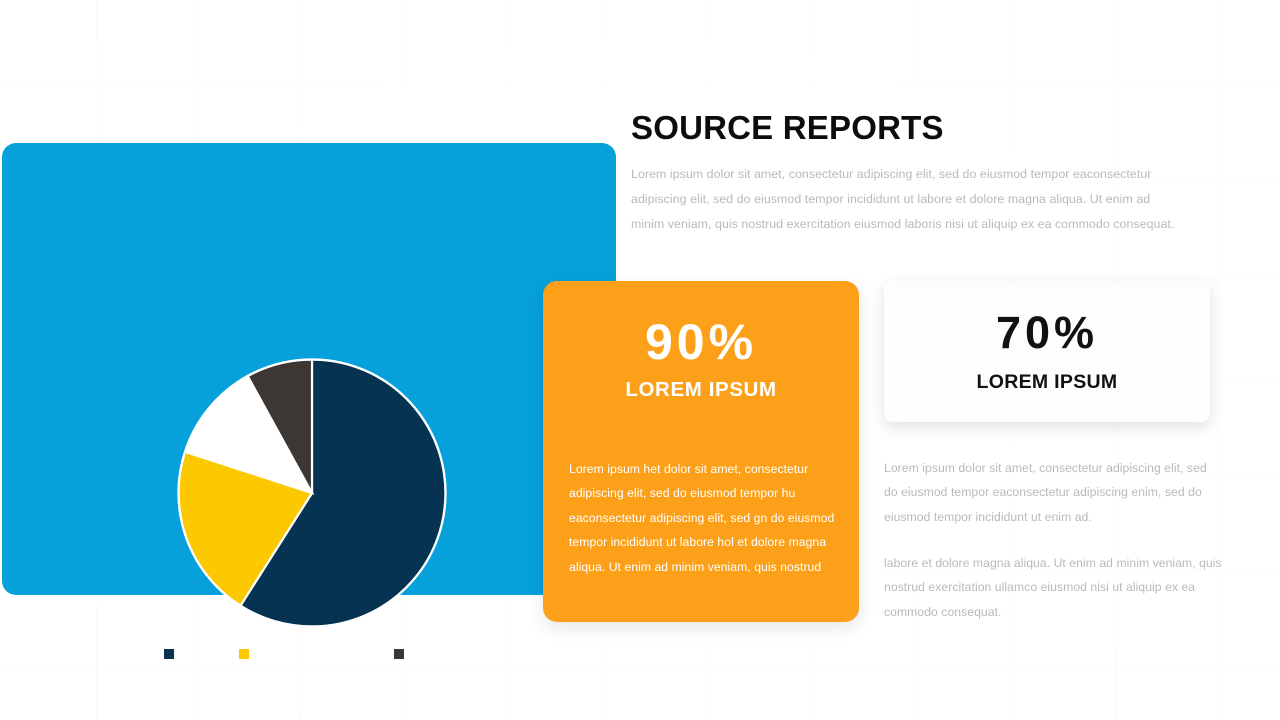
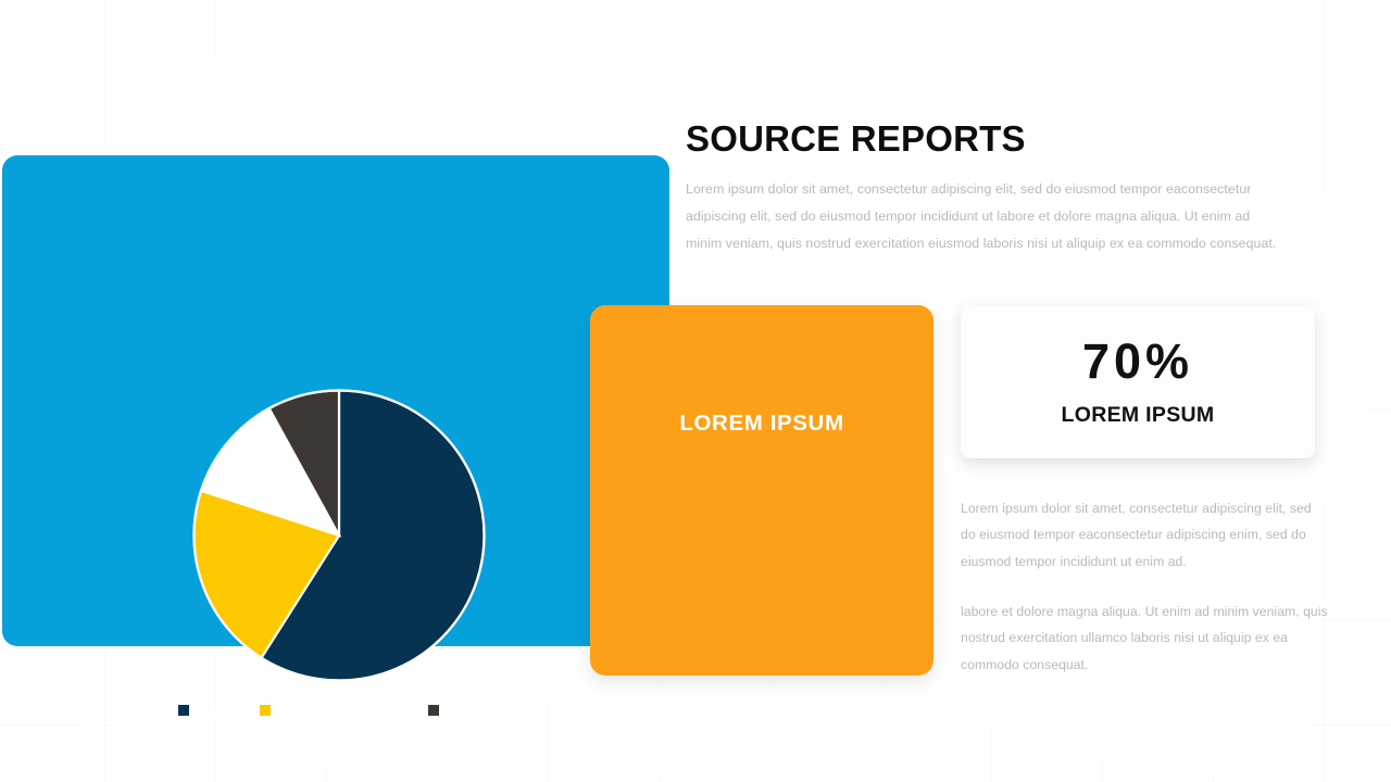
  SOURCE REPORTS
  Lorem ipsum dolor sit amet, consectetur adipiscing elit, sed do eiusmod tempor eaconsectetur adipiscing elit, sed do eiusmod tempor incididunt ut labore et dolore magna aliqua. Ut enim ad minim veniam, quis nostrud exercitation eiusmod laboris nisi ut aliquip ex ea commodo consequat.
- 90%
  LOREM IPSUM
- Lorem ipsum het dolor sit amet, consectetur adipiscing elit, sed do eiusmod tempor hu eaconsectetur adipiscing elit, sed gn do eiusmod tempor incididunt ut labore hol et dolore magna aliqua. Ut enim ad minim veniam, quis nostrud
  70%
  LOREM IPSUM
  Lorem ipsum dolor sit amet, consectetur adipiscing elit, sed do eiusmod tempor eaconsectetur adipiscing enim, sed do eiusmod tempor incididunt ut enim ad.
- labore et dolore magna aliqua. Ut enim ad minim veniam, quis nostrud exercitation ullamco eiusmod nisi ut aliquip ex ea commodo consequat.
+ labore et dolore magna aliqua. Ut enim ad minim veniam, quis nostrud exercitation ullamco laboris nisi ut aliquip ex ea commodo consequat.
